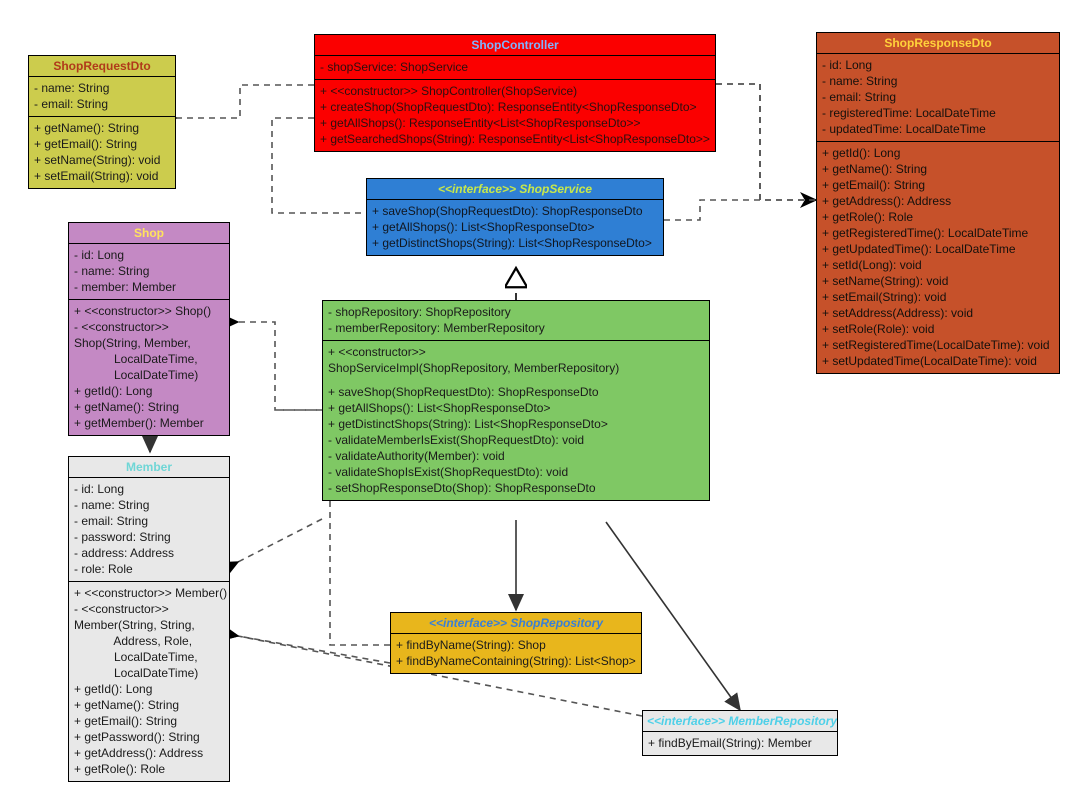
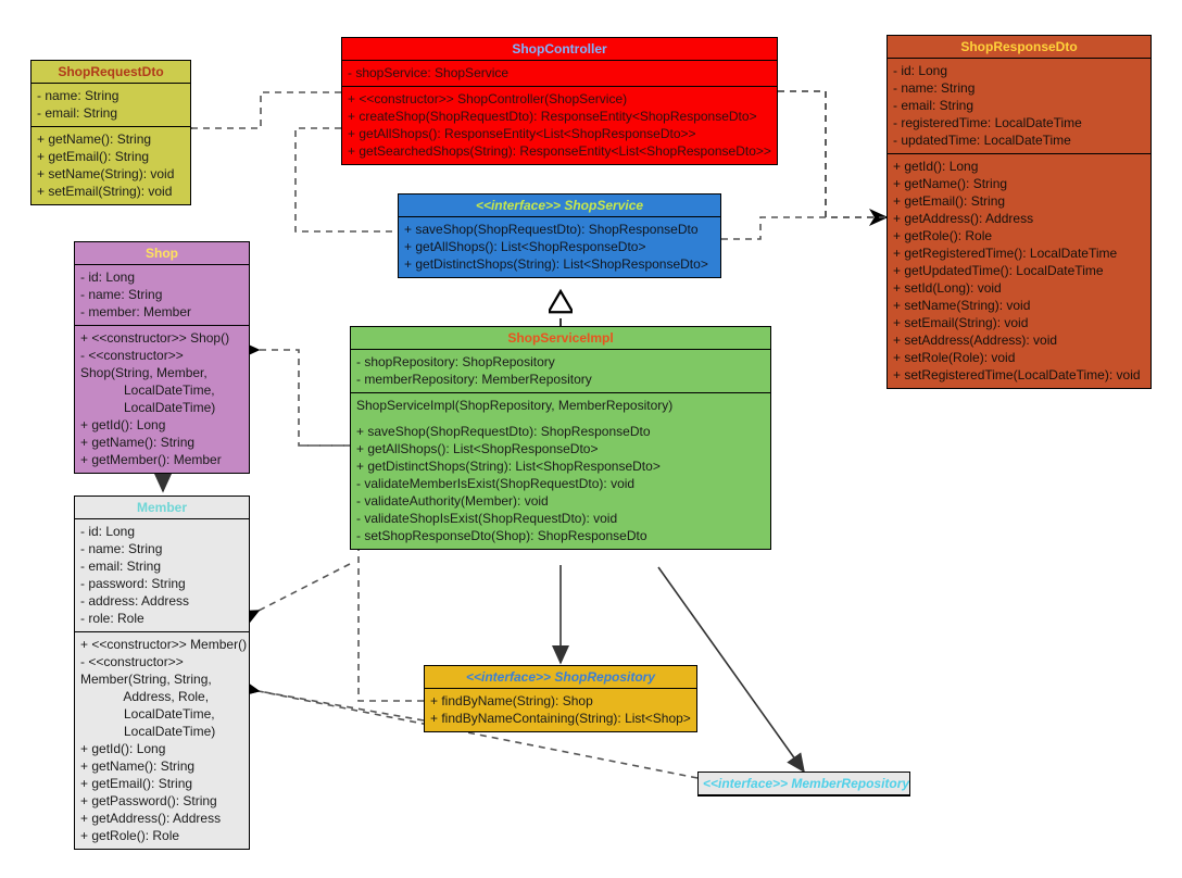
  ShopRequestDto
  - name: String
  - email: String
  + getName(): String
  + getEmail(): String
  + setName(String): void
  + setEmail(String): void
  ShopController
  - shopService: ShopService
  + <<constructor>> ShopController(ShopService)
  + createShop(ShopRequestDto): ResponseEntity<ShopResponseDto>
  + getAllShops(): ResponseEntity<List<ShopResponseDto>>
  + getSearchedShops(String): ResponseEntity<List<ShopResponseDto>>
  ShopResponseDto
  - id: Long
  - name: String
  - email: String
  - registeredTime: LocalDateTime
  - updatedTime: LocalDateTime
  + getId(): Long
  + getName(): String
  + getEmail(): String
  + getAddress(): Address
  + getRole(): Role
  + getRegisteredTime(): LocalDateTime
  + getUpdatedTime(): LocalDateTime
  + setId(Long): void
  + setName(String): void
  + setEmail(String): void
  + setAddress(Address): void
  + setRole(Role): void
  + setRegisteredTime(LocalDateTime): void
- + setUpdatedTime(LocalDateTime): void
  <<interface>> ShopService
  + saveShop(ShopRequestDto): ShopResponseDto
  + getAllShops(): List<ShopResponseDto>
  + getDistinctShops(String): List<ShopResponseDto>
  Shop
  - id: Long
  - name: String
  - member: Member
  + <<constructor>> Shop()
  - <<constructor>>
  Shop(String, Member,
  LocalDateTime,
  LocalDateTime)
  + getId(): Long
  + getName(): String
  + getMember(): Member
  Member
  - id: Long
  - name: String
  - email: String
  - password: String
  - address: Address
  - role: Role
  + <<constructor>> Member()
  - <<constructor>>
  Member(String, String,
  Address, Role,
  LocalDateTime,
  LocalDateTime)
  + getId(): Long
  + getName(): String
  + getEmail(): String
  + getPassword(): String
  + getAddress(): Address
  + getRole(): Role
+ ShopServiceImpl
  - shopRepository: ShopRepository
  - memberRepository: MemberRepository
- + <<constructor>>
  ShopServiceImpl(ShopRepository, MemberRepository)
  + saveShop(ShopRequestDto): ShopResponseDto
  + getAllShops(): List<ShopResponseDto>
  + getDistinctShops(String): List<ShopResponseDto>
  - validateMemberIsExist(ShopRequestDto): void
  - validateAuthority(Member): void
  - validateShopIsExist(ShopRequestDto): void
  - setShopResponseDto(Shop): ShopResponseDto
  <<interface>> ShopRepository
  + findByName(String): Shop
  + findByNameContaining(String): List<Shop>
  <<interface>> MemberRepository
- + findByEmail(String): Member
